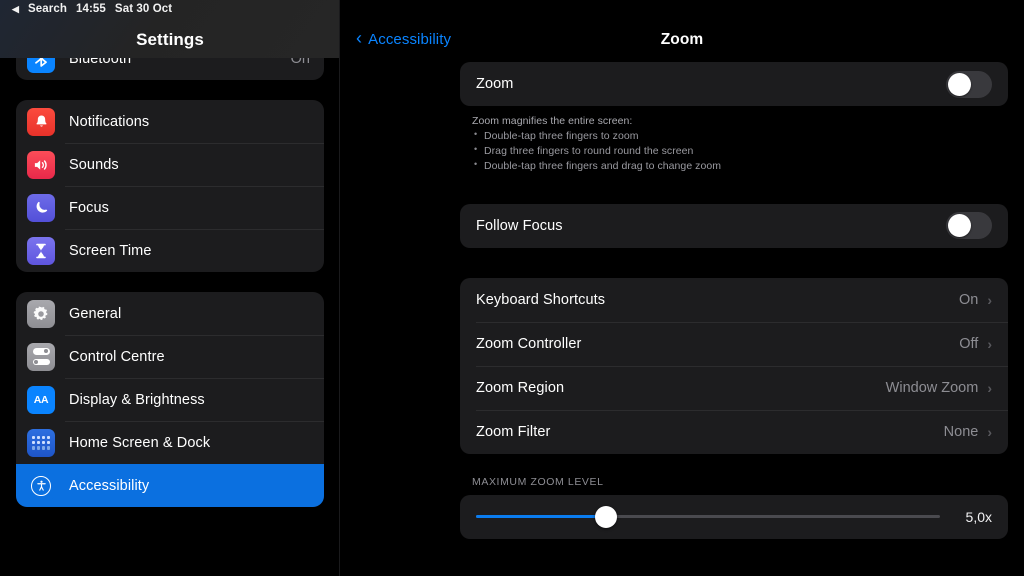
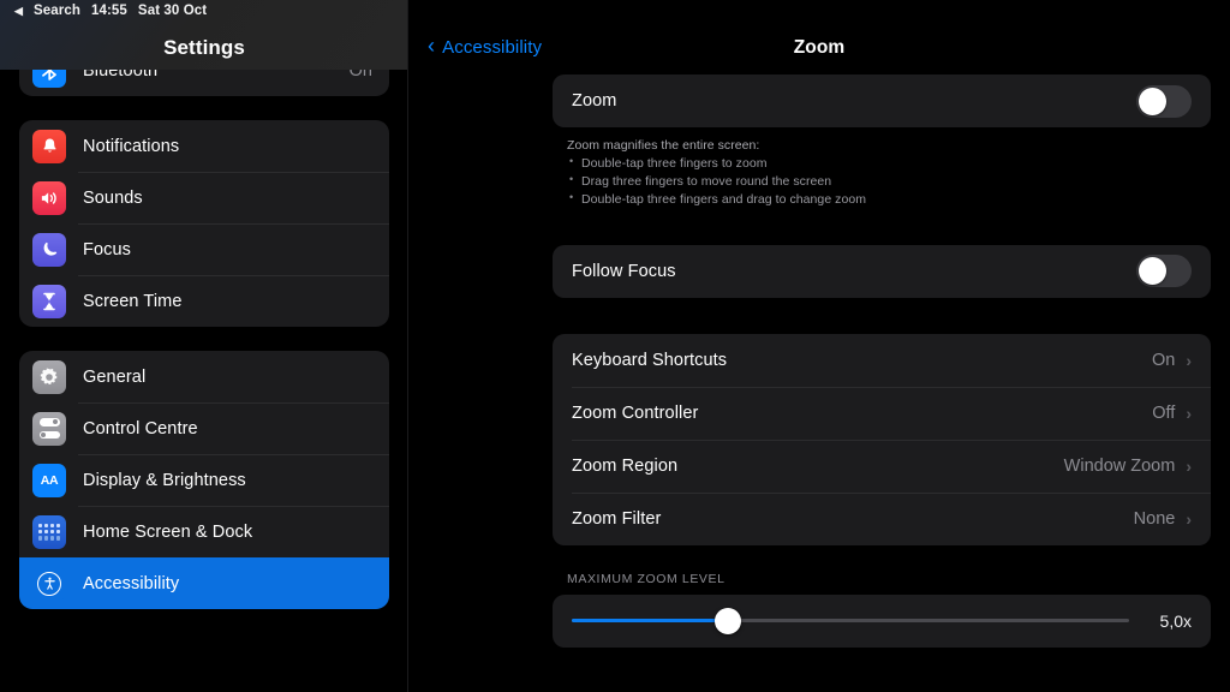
  ◀
  Search
  14:55
  Sat 30 Oct
  Settings
  Bluetooth
  On
  Notifications
  Sounds
  Focus
  Screen Time
  General
  Control Centre
  AA
  Display & Brightness
  Home Screen & Dock
  Accessibility
  ‹
  Accessibility
  Zoom
  Zoom
  Zoom magnifies the entire screen:
  Double-tap three fingers to zoom
- Drag three fingers to round round the screen
+ Drag three fingers to move round the screen
  Double-tap three fingers and drag to change zoom
  Follow Focus
  Keyboard Shortcuts
  On
  ›
  Zoom Controller
  Off
  ›
  Zoom Region
  Window Zoom
  ›
  Zoom Filter
  None
  ›
  MAXIMUM ZOOM LEVEL
  5,0x
